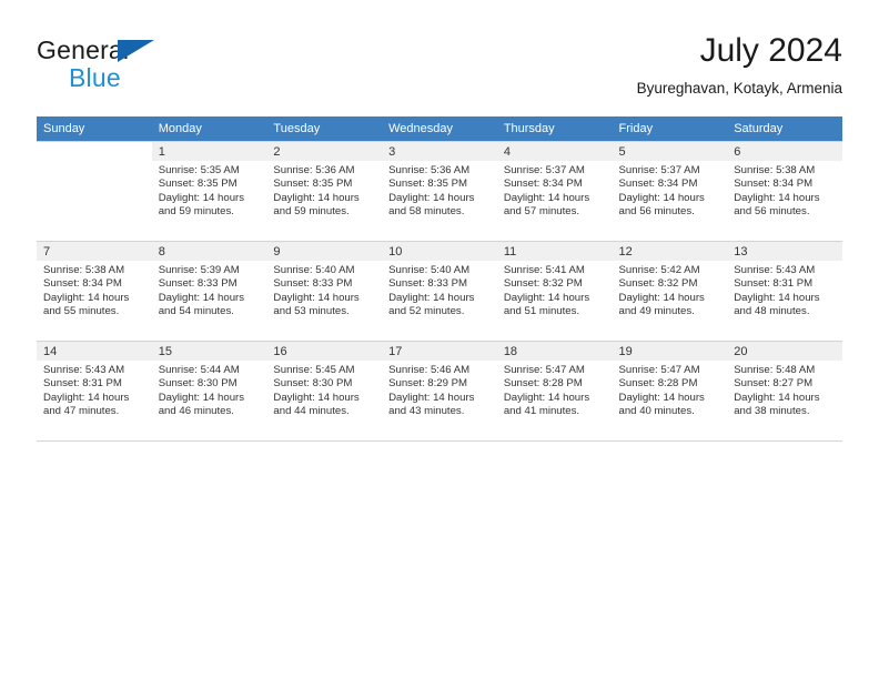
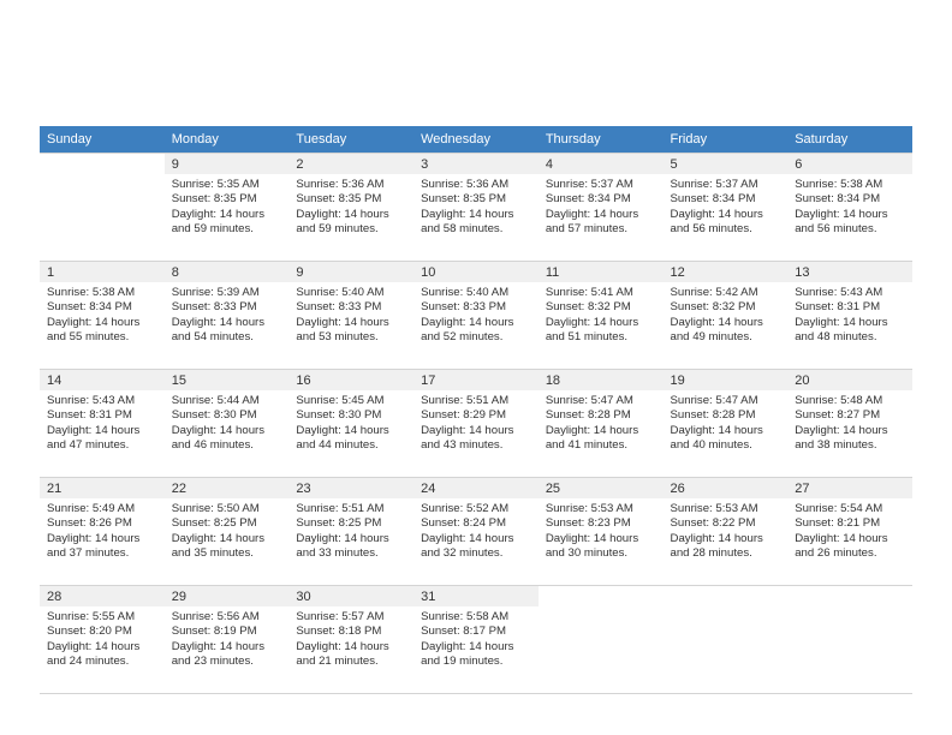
- General
- Blue
- July 2024
- Byureghavan, Kotayk, Armenia
  Sunday	Monday	Tuesday	Wednesday	Thursday	Friday	Saturday
- 	1Sunrise: 5:35 AMSunset: 8:35 PMDaylight: 14 hours and 59 minutes.	2Sunrise: 5:36 AMSunset: 8:35 PMDaylight: 14 hours and 59 minutes.	3Sunrise: 5:36 AMSunset: 8:35 PMDaylight: 14 hours and 58 minutes.	4Sunrise: 5:37 AMSunset: 8:34 PMDaylight: 14 hours and 57 minutes.	5Sunrise: 5:37 AMSunset: 8:34 PMDaylight: 14 hours and 56 minutes.	6Sunrise: 5:38 AMSunset: 8:34 PMDaylight: 14 hours and 56 minutes.
+ 	9Sunrise: 5:35 AMSunset: 8:35 PMDaylight: 14 hours and 59 minutes.	2Sunrise: 5:36 AMSunset: 8:35 PMDaylight: 14 hours and 59 minutes.	3Sunrise: 5:36 AMSunset: 8:35 PMDaylight: 14 hours and 58 minutes.	4Sunrise: 5:37 AMSunset: 8:34 PMDaylight: 14 hours and 57 minutes.	5Sunrise: 5:37 AMSunset: 8:34 PMDaylight: 14 hours and 56 minutes.	6Sunrise: 5:38 AMSunset: 8:34 PMDaylight: 14 hours and 56 minutes.
- 7Sunrise: 5:38 AMSunset: 8:34 PMDaylight: 14 hours and 55 minutes.	8Sunrise: 5:39 AMSunset: 8:33 PMDaylight: 14 hours and 54 minutes.	9Sunrise: 5:40 AMSunset: 8:33 PMDaylight: 14 hours and 53 minutes.	10Sunrise: 5:40 AMSunset: 8:33 PMDaylight: 14 hours and 52 minutes.	11Sunrise: 5:41 AMSunset: 8:32 PMDaylight: 14 hours and 51 minutes.	12Sunrise: 5:42 AMSunset: 8:32 PMDaylight: 14 hours and 49 minutes.	13Sunrise: 5:43 AMSunset: 8:31 PMDaylight: 14 hours and 48 minutes.
+ 1Sunrise: 5:38 AMSunset: 8:34 PMDaylight: 14 hours and 55 minutes.	8Sunrise: 5:39 AMSunset: 8:33 PMDaylight: 14 hours and 54 minutes.	9Sunrise: 5:40 AMSunset: 8:33 PMDaylight: 14 hours and 53 minutes.	10Sunrise: 5:40 AMSunset: 8:33 PMDaylight: 14 hours and 52 minutes.	11Sunrise: 5:41 AMSunset: 8:32 PMDaylight: 14 hours and 51 minutes.	12Sunrise: 5:42 AMSunset: 8:32 PMDaylight: 14 hours and 49 minutes.	13Sunrise: 5:43 AMSunset: 8:31 PMDaylight: 14 hours and 48 minutes.
- 14Sunrise: 5:43 AMSunset: 8:31 PMDaylight: 14 hours and 47 minutes.	15Sunrise: 5:44 AMSunset: 8:30 PMDaylight: 14 hours and 46 minutes.	16Sunrise: 5:45 AMSunset: 8:30 PMDaylight: 14 hours and 44 minutes.	17Sunrise: 5:46 AMSunset: 8:29 PMDaylight: 14 hours and 43 minutes.	18Sunrise: 5:47 AMSunset: 8:28 PMDaylight: 14 hours and 41 minutes.	19Sunrise: 5:47 AMSunset: 8:28 PMDaylight: 14 hours and 40 minutes.	20Sunrise: 5:48 AMSunset: 8:27 PMDaylight: 14 hours and 38 minutes.
+ 14Sunrise: 5:43 AMSunset: 8:31 PMDaylight: 14 hours and 47 minutes.	15Sunrise: 5:44 AMSunset: 8:30 PMDaylight: 14 hours and 46 minutes.	16Sunrise: 5:45 AMSunset: 8:30 PMDaylight: 14 hours and 44 minutes.	17Sunrise: 5:51 AMSunset: 8:29 PMDaylight: 14 hours and 43 minutes.	18Sunrise: 5:47 AMSunset: 8:28 PMDaylight: 14 hours and 41 minutes.	19Sunrise: 5:47 AMSunset: 8:28 PMDaylight: 14 hours and 40 minutes.	20Sunrise: 5:48 AMSunset: 8:27 PMDaylight: 14 hours and 38 minutes.
+ 21Sunrise: 5:49 AMSunset: 8:26 PMDaylight: 14 hours and 37 minutes.	22Sunrise: 5:50 AMSunset: 8:25 PMDaylight: 14 hours and 35 minutes.	23Sunrise: 5:51 AMSunset: 8:25 PMDaylight: 14 hours and 33 minutes.	24Sunrise: 5:52 AMSunset: 8:24 PMDaylight: 14 hours and 32 minutes.	25Sunrise: 5:53 AMSunset: 8:23 PMDaylight: 14 hours and 30 minutes.	26Sunrise: 5:53 AMSunset: 8:22 PMDaylight: 14 hours and 28 minutes.	27Sunrise: 5:54 AMSunset: 8:21 PMDaylight: 14 hours and 26 minutes.
+ 28Sunrise: 5:55 AMSunset: 8:20 PMDaylight: 14 hours and 24 minutes.	29Sunrise: 5:56 AMSunset: 8:19 PMDaylight: 14 hours and 23 minutes.	30Sunrise: 5:57 AMSunset: 8:18 PMDaylight: 14 hours and 21 minutes.	31Sunrise: 5:58 AMSunset: 8:17 PMDaylight: 14 hours and 19 minutes.
